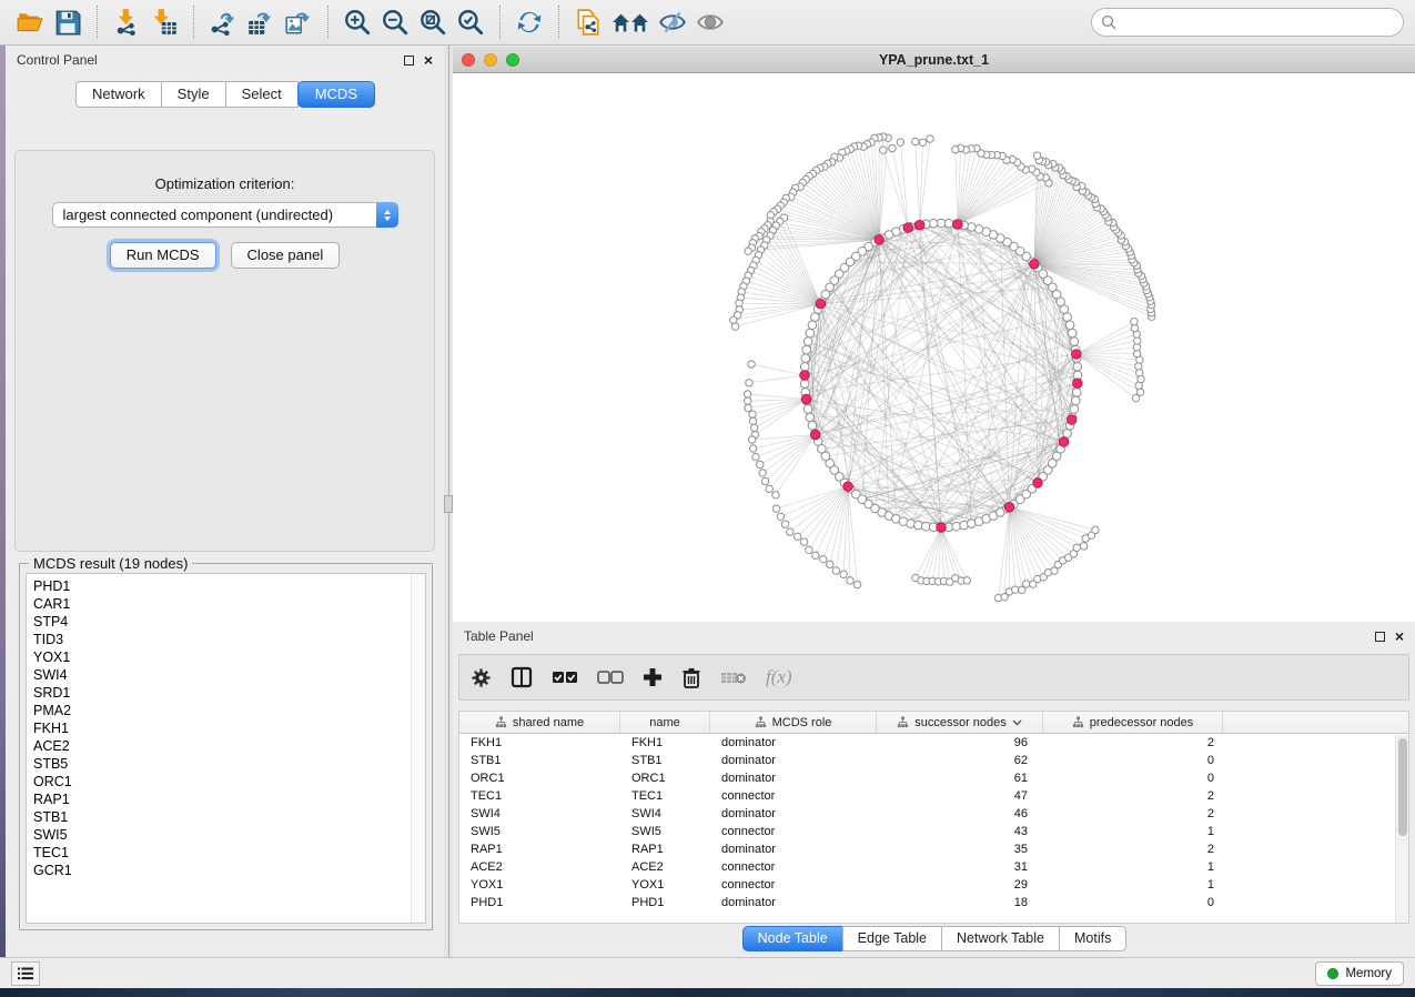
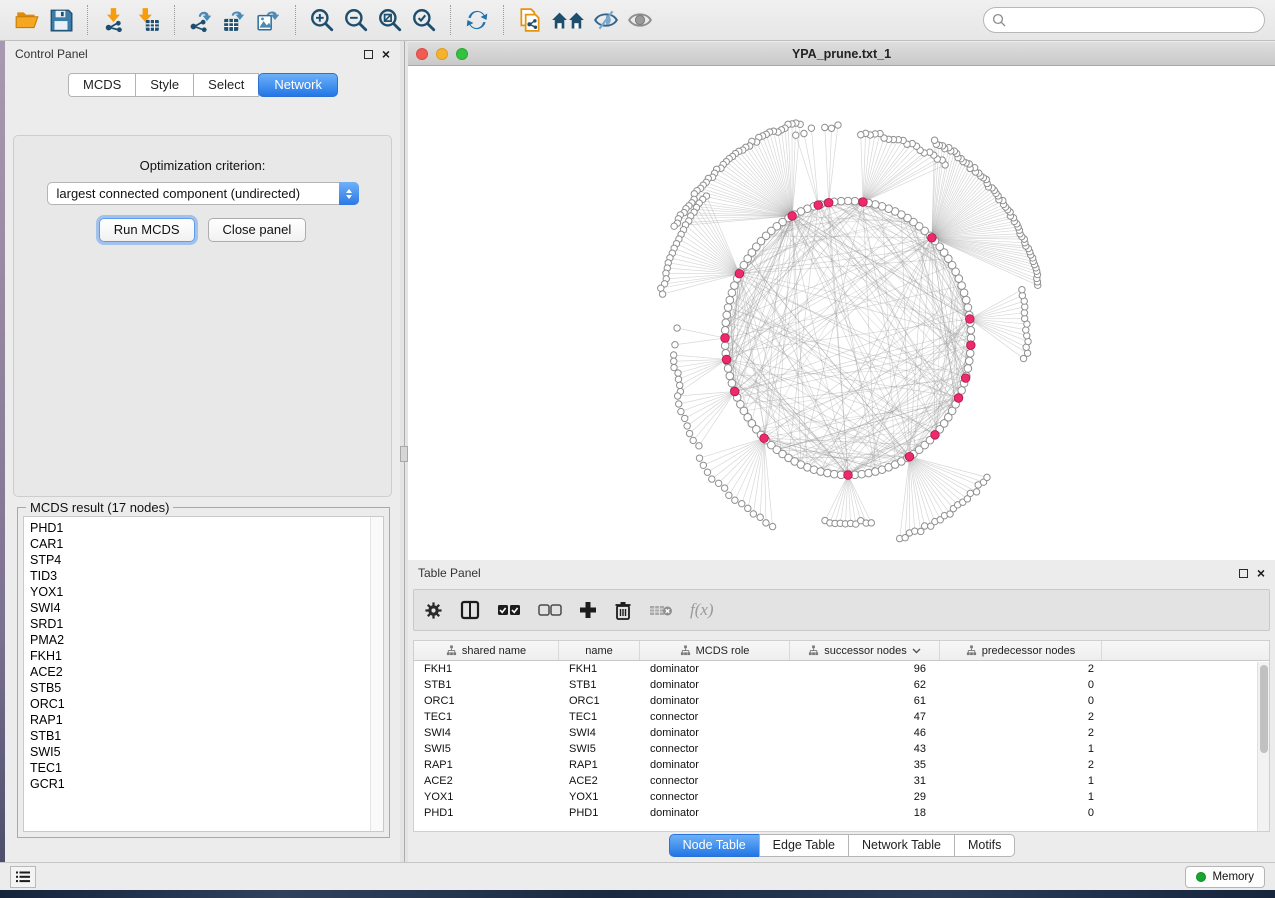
  Control Panel
  ×
- Network
+ MCDS
  Style
  Select
- MCDS
+ Network
  Optimization criterion:
  largest connected component (undirected)
  Run MCDS
  Close panel
- MCDS result (19 nodes)
+ MCDS result (17 nodes)
  PHD1
  CAR1
  STP4
  TID3
  YOX1
  SWI4
  SRD1
  PMA2
  FKH1
  ACE2
  STB5
  ORC1
  RAP1
  STB1
  SWI5
  TEC1
  GCR1
  YPA_prune.txt_1
  Table Panel
  ×
  f(x)
  shared name
  name
  MCDS role
  successor nodes
  predecessor nodes
  FKH1
  FKH1
  dominator
  96
  2
  STB1
  STB1
  dominator
  62
  0
  ORC1
  ORC1
  dominator
  61
  0
  TEC1
  TEC1
  connector
  47
  2
  SWI4
  SWI4
  dominator
  46
  2
  SWI5
  SWI5
  connector
  43
  1
  RAP1
  RAP1
  dominator
  35
  2
  ACE2
  ACE2
  connector
  31
  1
  YOX1
  YOX1
  connector
  29
  1
  PHD1
  PHD1
  dominator
  18
  0
  Node Table
  Edge Table
  Network Table
  Motifs
  Memory
